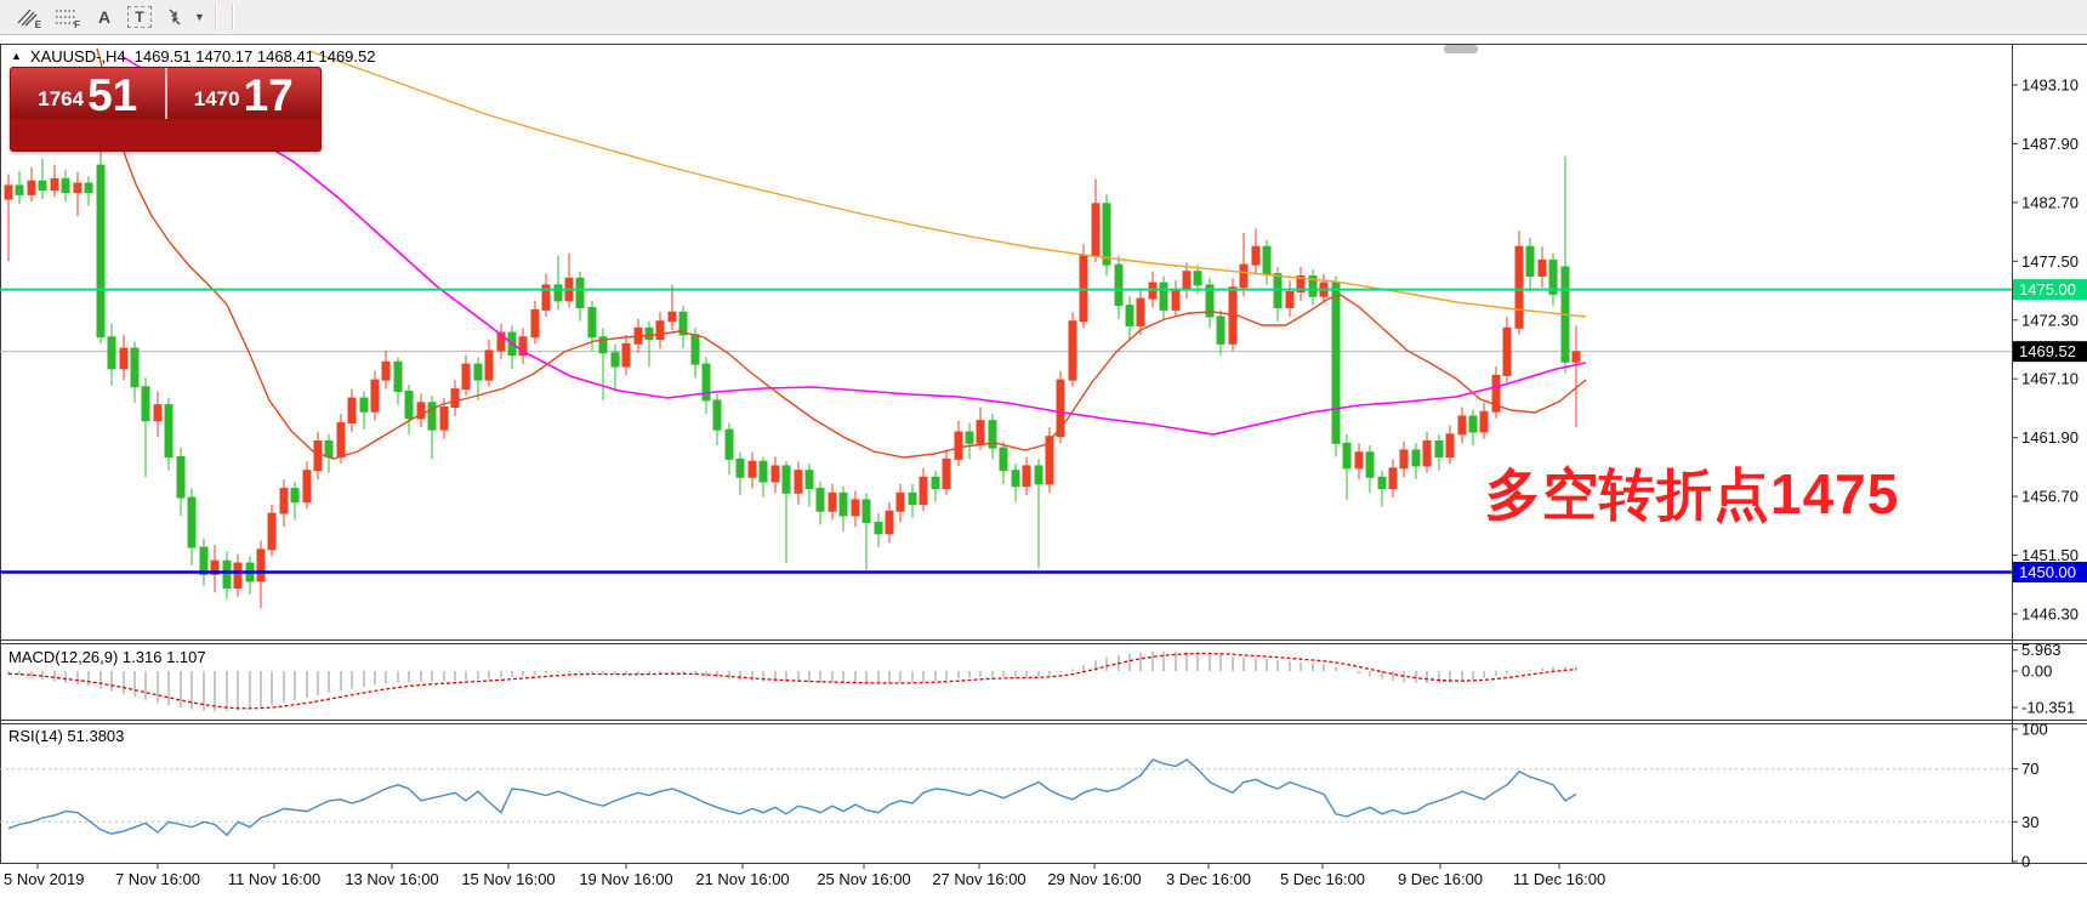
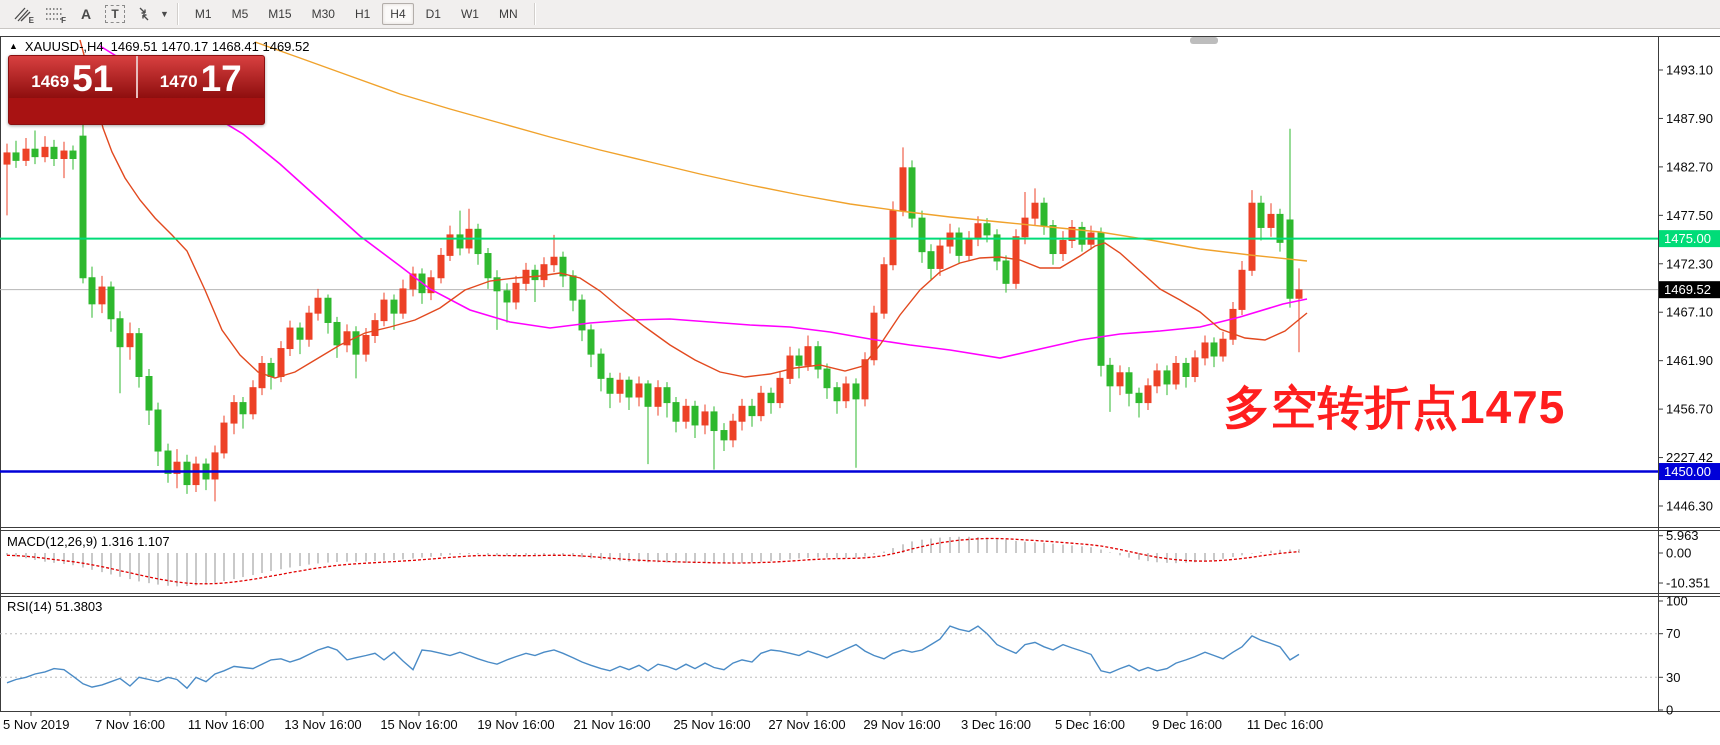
  1493.10
  1487.90
  1482.70
  1477.50
  1472.30
  1467.10
  1461.90
  1456.70
- 1451.50
+ 2227.42
  1446.30
  1475.00
  1469.52
  1450.00
  MACD(12,26,9) 1.316 1.107
  5.963
  0.00
  -10.351
  RSI(14) 51.3803
  100
  70
  30
  0
  5 Nov 2019
  7 Nov 16:00
  11 Nov 16:00
  13 Nov 16:00
  15 Nov 16:00
  19 Nov 16:00
  21 Nov 16:00
  25 Nov 16:00
  27 Nov 16:00
  29 Nov 16:00
  3 Dec 16:00
  5 Dec 16:00
  9 Dec 16:00
  11 Dec 16:00
  E
  F
  A
  T
  ▼
+ M1
+ M5
+ M15
+ M30
+ H1
+ H4
+ D1
+ W1
+ MN
  ▲
  XAUUSD-,H4
  1469.51 1470.17 1468.41 1469.52
- 1764
+ 1469
  51
  1470
  17
  多空转折点1475
